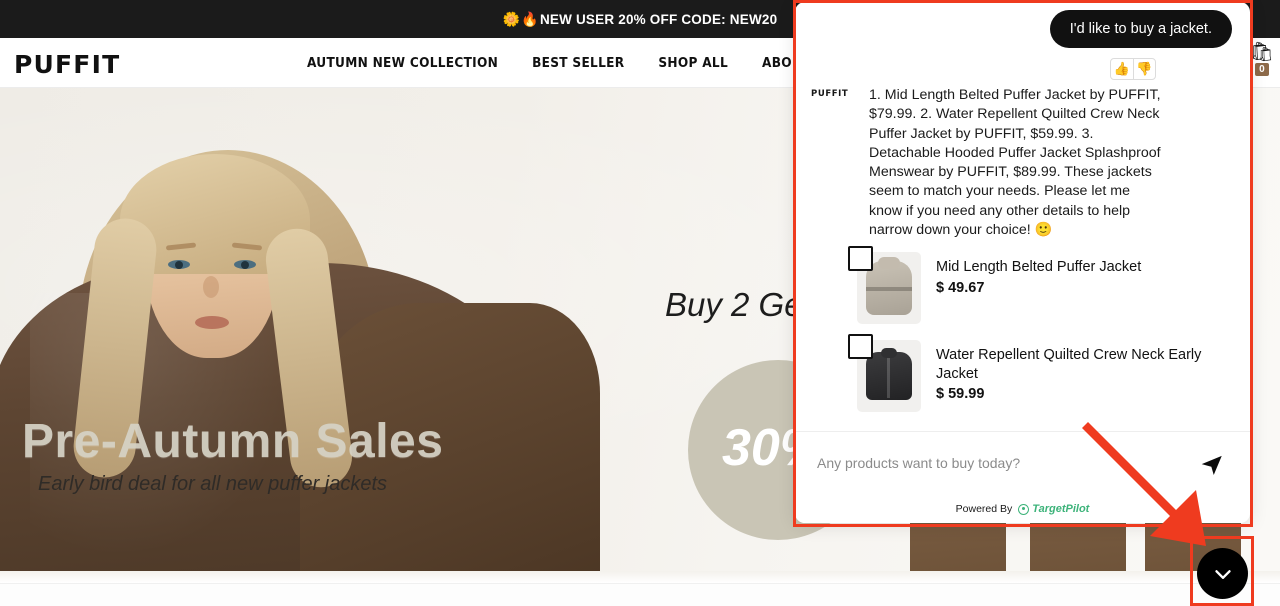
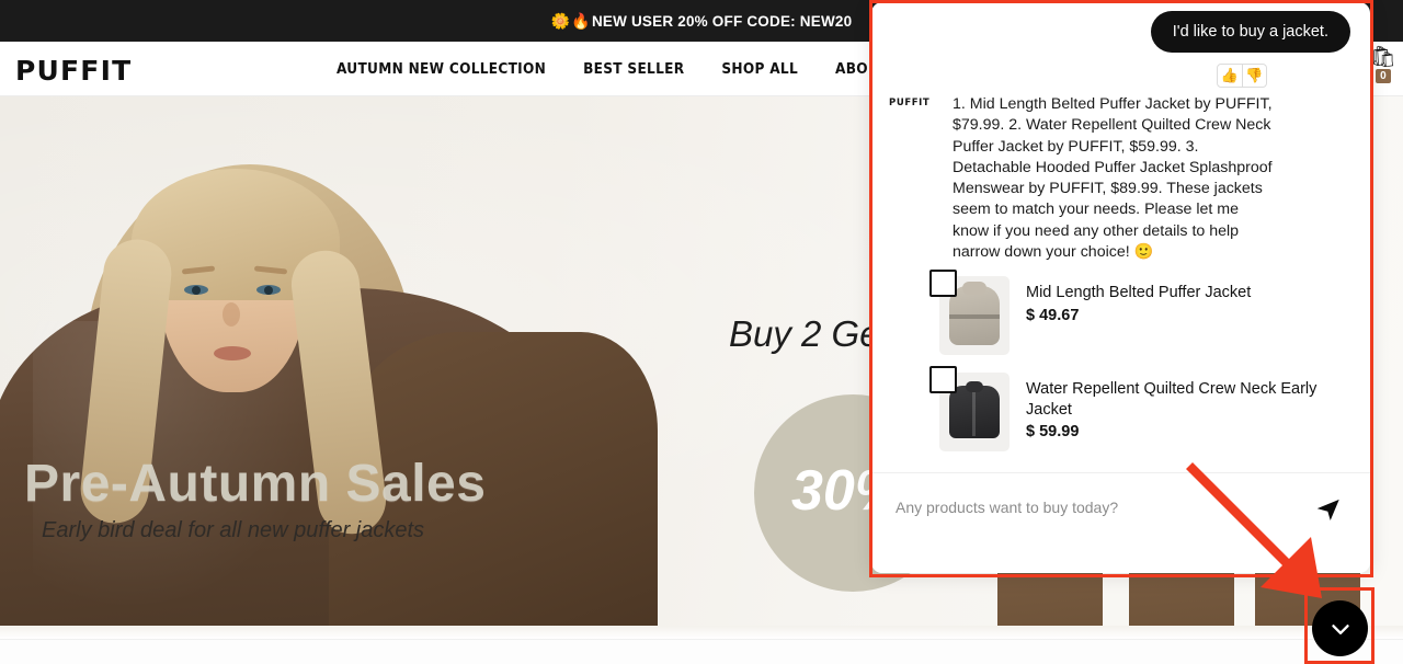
  🌼
  🔥
  NEW USER 20% OFF CODE: NEW20
  PUFFIT
  AUTUMN NEW COLLECTION
  BEST SELLER
  SHOP ALL
  🛍
  0
  Pre-Autumn Sales
  Early bird deal for all new puffer jackets
  Buy 2 Ge
  I'd like to buy a jacket.
  👍
  👎
  PUFFIT
  1. Mid Length Belted Puffer Jacket by PUFFIT, $79.99. 2. Water Repellent Quilted Crew Neck Puffer Jacket by PUFFIT, $59.99. 3. Detachable Hooded Puffer Jacket Splashproof Menswear by PUFFIT, $89.99. These jackets seem to match your needs. Please let me know if you need any other details to help narrow down your choice! 🙂
  Mid Length Belted Puffer Jacket
  $ 49.67
  Water Repellent Quilted Crew Neck Early Jacket
  $ 59.99
  Any products want to buy today?
- Powered By
- TargetPilot
